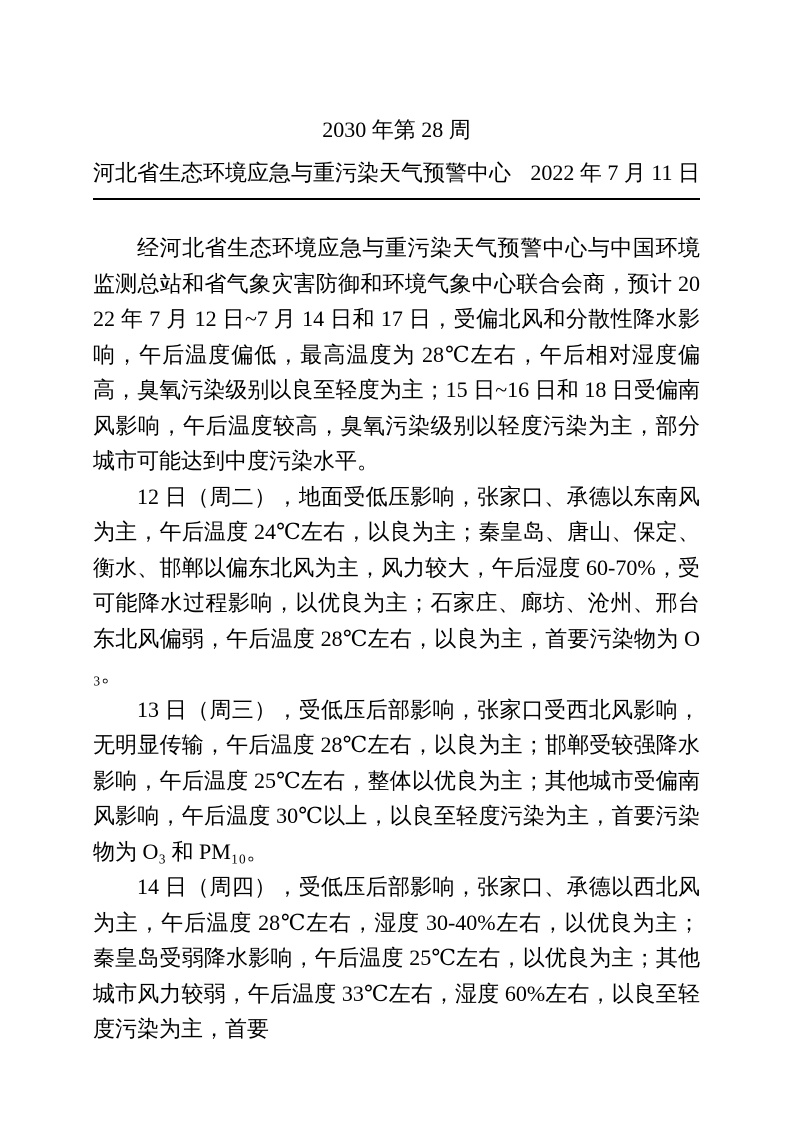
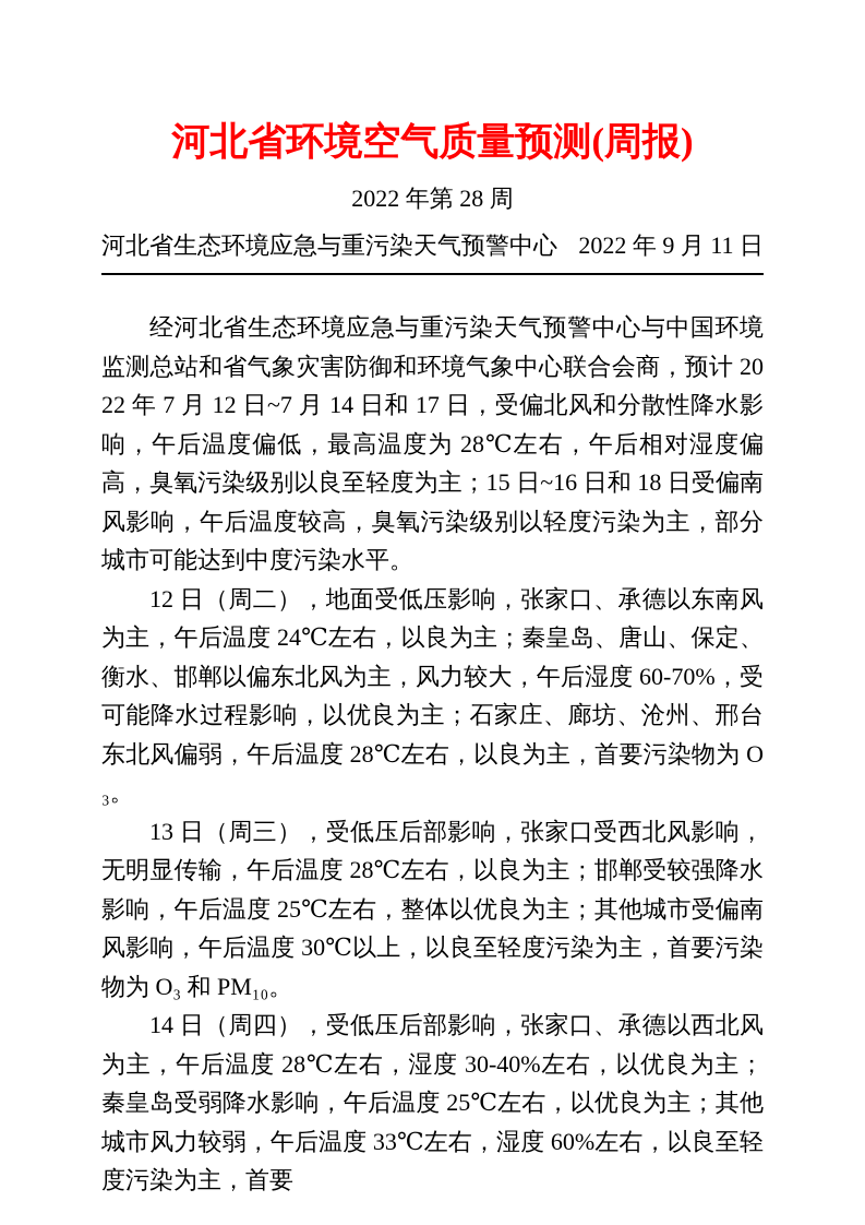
+ 河北省环境空气质量预测(周报)
- 2030 年第 28 周
+ 2022 年第 28 周
  河北省生态环境应急与重污染天气预警中心
- 2022 年 7 月 11 日
+ 2022 年 9 月 11 日
  经河北省生态环境应急与重污染天气预警中心与中国环境监测总站和省气象灾害防御和环境气象中心联合会商，预计 2022 年 7 月 12 日~7 月 14 日和 17 日，受偏北风和分散性降水影响，午后温度偏低，最高温度为 28℃左右，午后相对湿度偏高，臭氧污染级别以良至轻度为主；15 日~16 日和 18 日受偏南风影响，午后温度较高，臭氧污染级别以轻度污染为主，部分城市可能达到中度污染水平。
  12 日（周二），地面受低压影响，张家口、承德以东南风为主，午后温度 24℃左右，以良为主；秦皇岛、唐山、保定、衡水、邯郸以偏东北风为主，风力较大，午后湿度 60-70%，受可能降水过程影响，以优良为主；石家庄、廊坊、沧州、邢台东北风偏弱，午后温度 28℃左右，以良为主，首要污染物为 O₃。
  13 日（周三），受低压后部影响，张家口受西北风影响，无明显传输，午后温度 28℃左右，以良为主；邯郸受较强降水影响，午后温度 25℃左右，整体以优良为主；其他城市受偏南风影响，午后温度 30℃以上，以良至轻度污染为主，首要污染物为 O₃ 和 PM₁₀。
  14 日（周四），受低压后部影响，张家口、承德以西北风为主，午后温度 28℃左右，湿度 30-40%左右，以优良为主；秦皇岛受弱降水影响，午后温度 25℃左右，以优良为主；其他城市风力较弱，午后温度 33℃左右，湿度 60%左右，以良至轻度污染为主，首要
